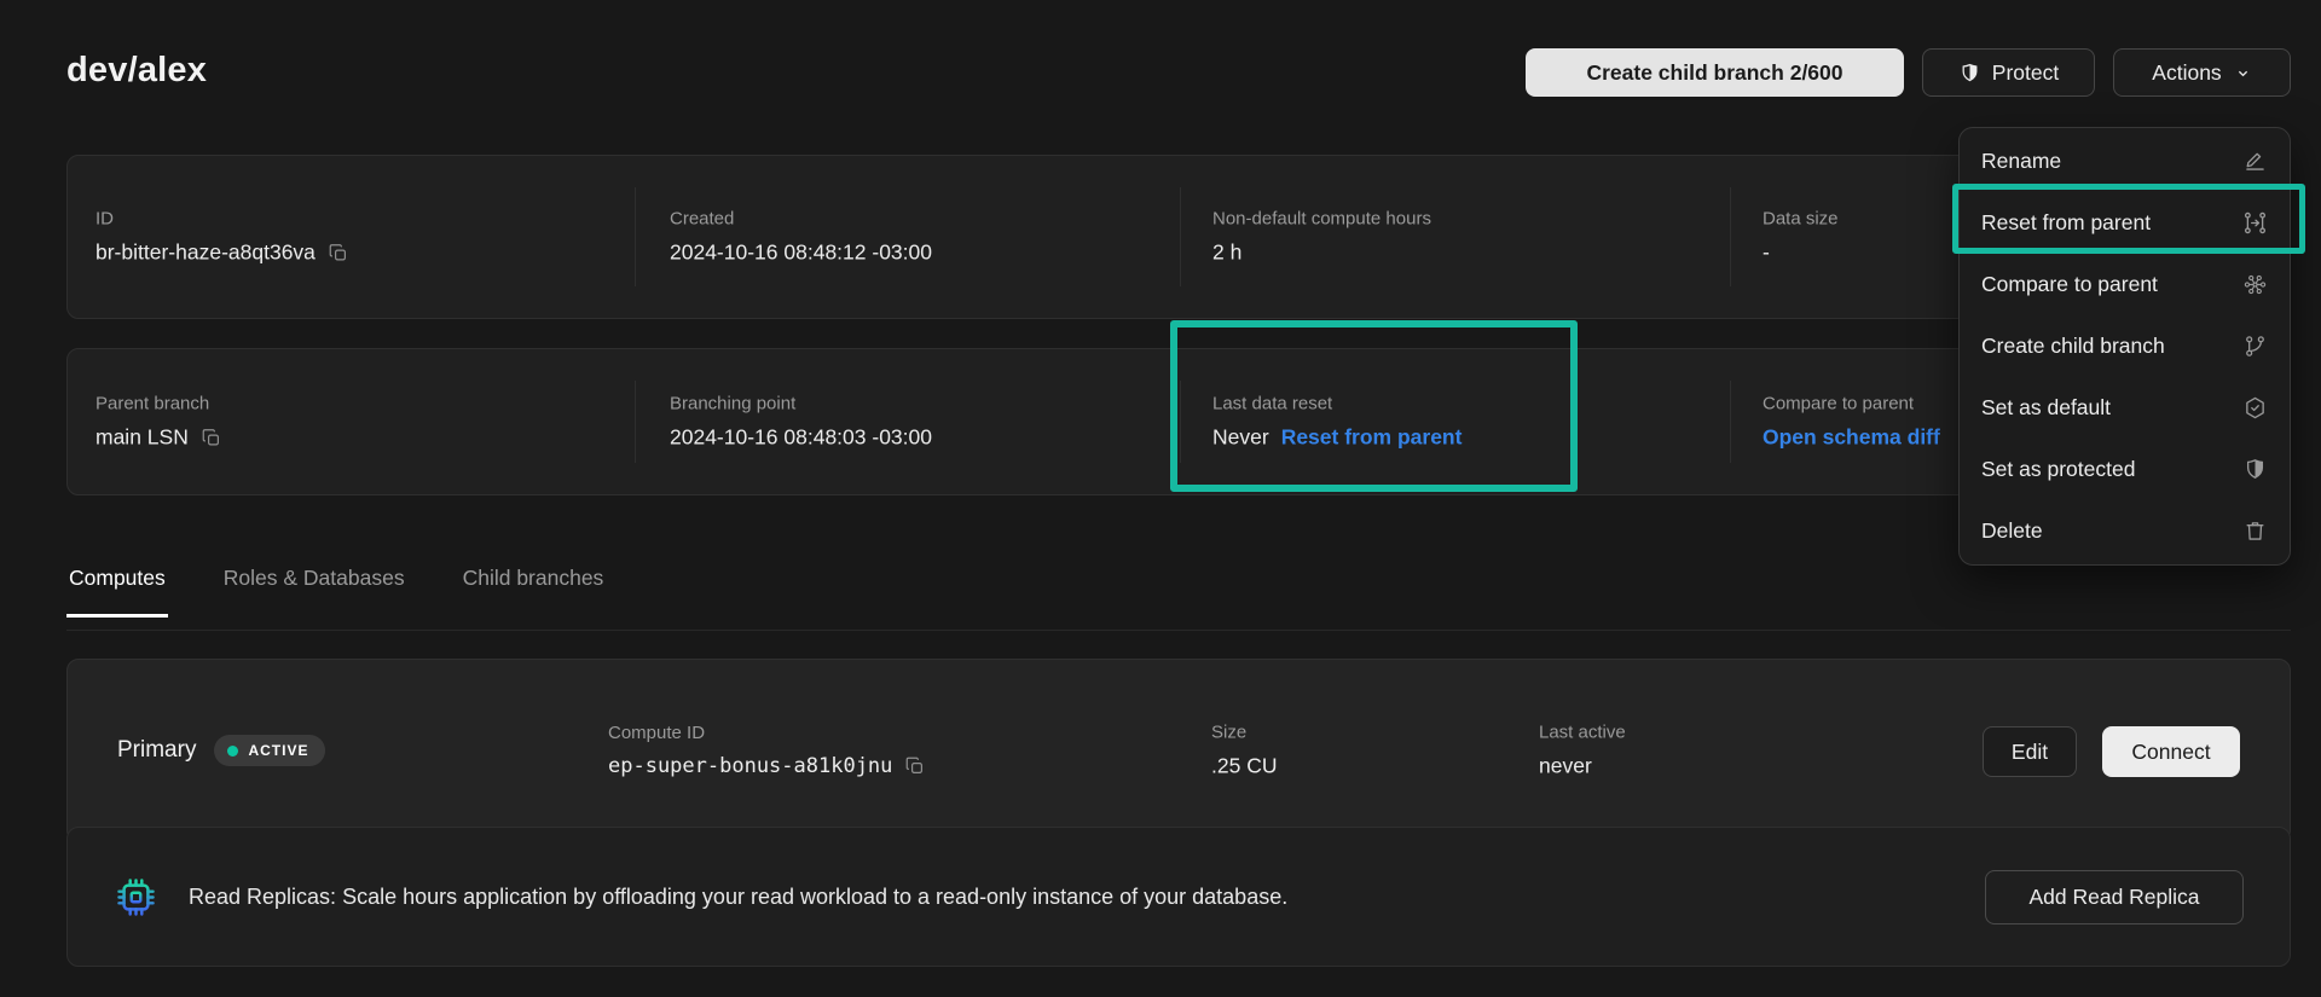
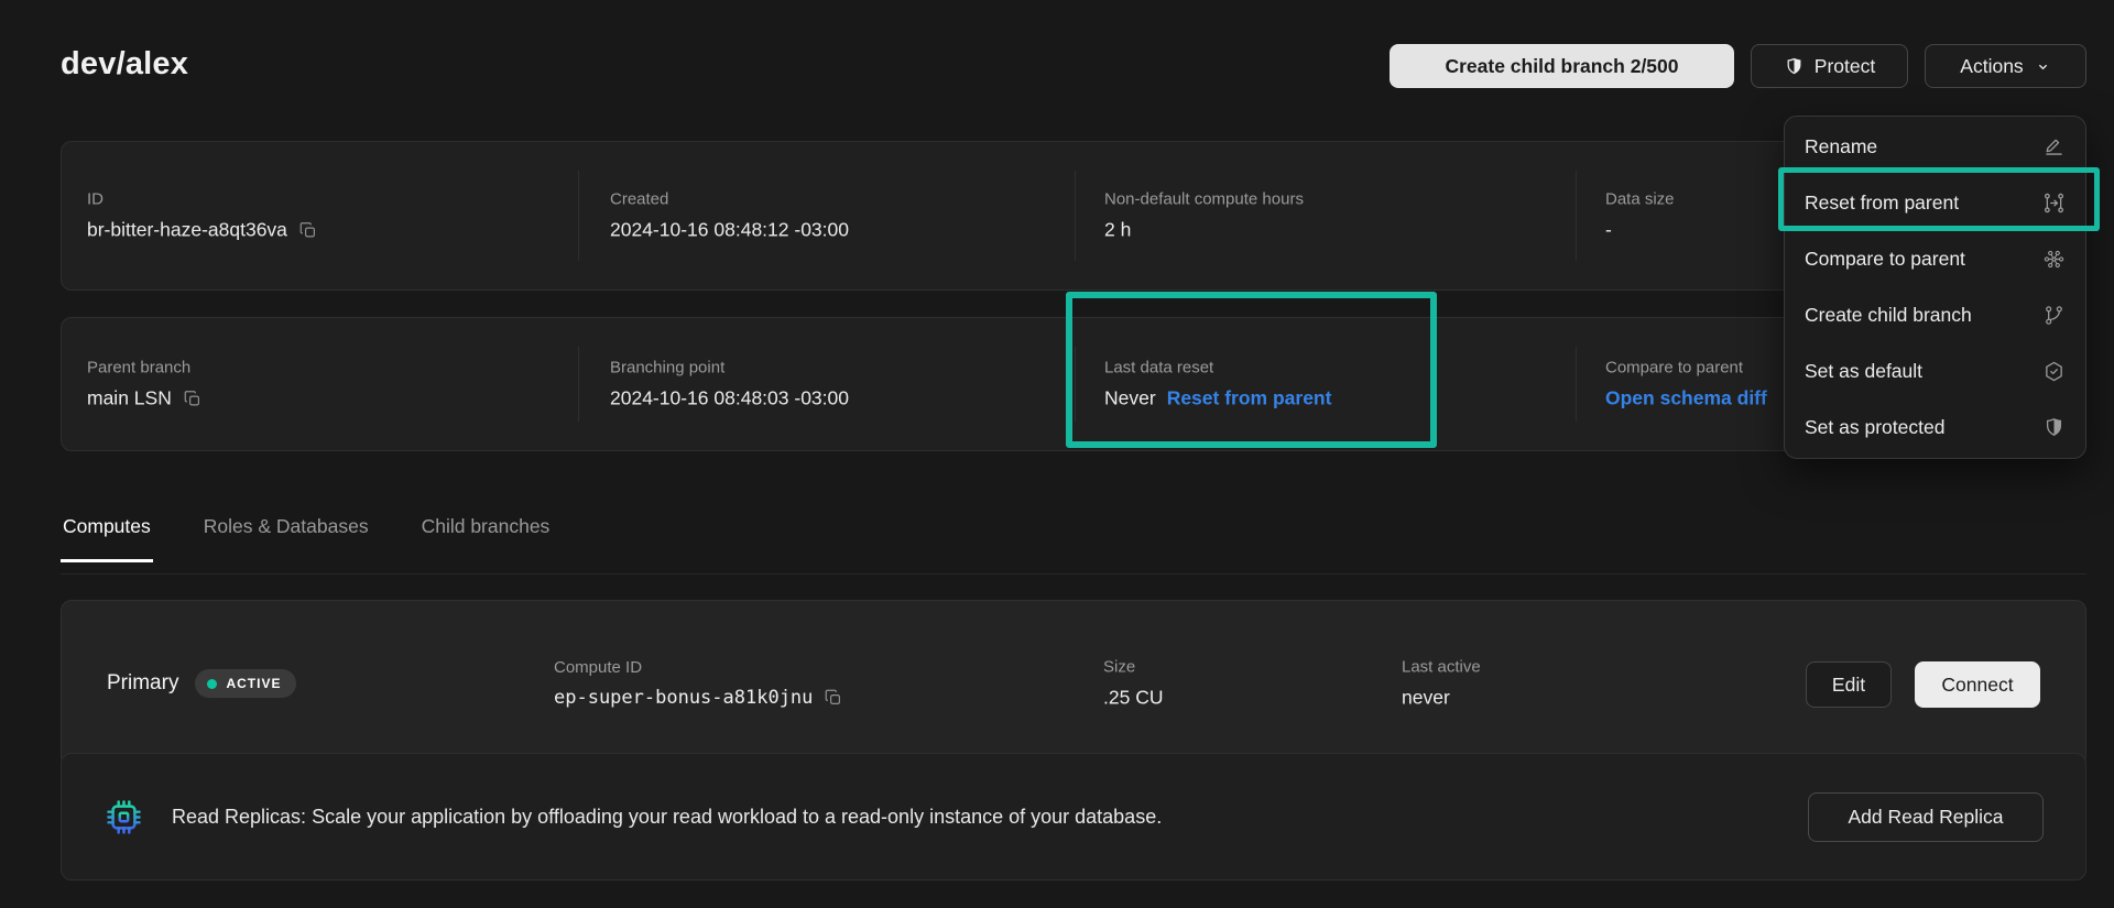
  dev/alex
- Create child branch 2/600
+ Create child branch 2/500
  Protect
  Actions
  ID
  br-bitter-haze-a8qt36va
  Created
  2024-10-16 08:48:12 -03:00
  Non-default compute hours
  2 h
  Data size
  -
  Parent branch
  main LSN
  Branching point
  2024-10-16 08:48:03 -03:00
  Last data reset
  Never
  Reset from parent
  Compare to parent
  Open schema diff
  Computes
  Roles & Databases
  Child branches
  Primary
  ACTIVE
  Compute ID
  ep-super-bonus-a81k0jnu
  Size
  .25 CU
  Last active
  never
  Edit
  Connect
- Read Replicas: Scale hours application by offloading your read workload to a read-only instance of your database.
+ Read Replicas: Scale your application by offloading your read workload to a read-only instance of your database.
  Add Read Replica
  Rename
  Reset from parent
  Compare to parent
  Create child branch
  Set as default
  Set as protected
- Delete
